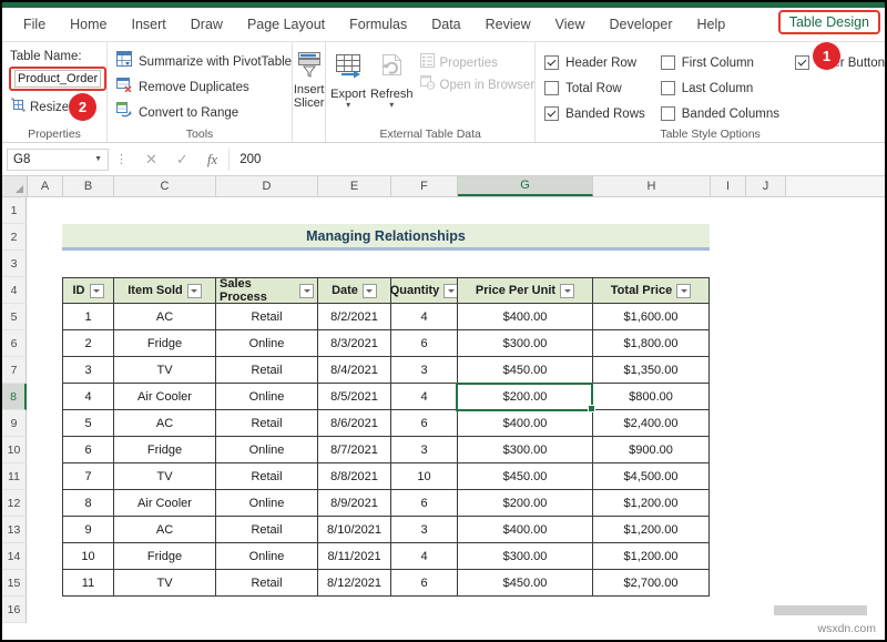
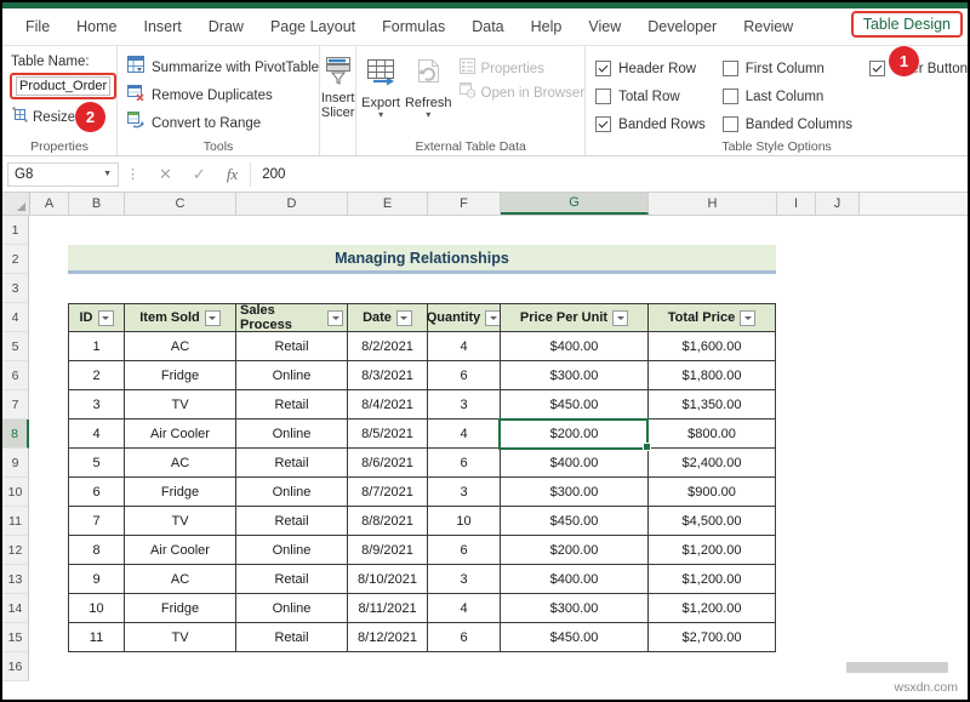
  File
  Home
  Insert
  Draw
  Page Layout
  Formulas
  Data
- Review
+ Help
  View
  Developer
- Help
+ Review
  Table Design
  Table Name:
  Product_Order
  Resize
  Properties
  Summarize with PivotTable
  Remove Duplicates
  Convert to Range
  Tools
  Insert
  Slicer
  Export
  ▾
  Refresh
  ▾
  Properties
  Open in Browser
  External Table Data
  Header Row
  Total Row
  Banded Rows
  First Column
  Last Column
  Banded Columns
  Table Style Options
  1
  2
  G8
  ⋮
  ✕
  ✓
  fx
  200
  A
  B
  C
  D
  E
  F
  G
  H
  I
  J
  1
  2
  3
  4
  5
  6
  7
  8
  9
  10
  11
  12
  13
  14
  15
  16
  Managing Relationships
  ID
  Item Sold
  Sales Process
  Date
  Quantity
  Price Per Unit
  Total Price
  1
  AC
  Retail
  8/2/2021
  4
  $400.00
  $1,600.00
  2
  Fridge
  Online
  8/3/2021
  6
  $300.00
  $1,800.00
  3
  TV
  Retail
  8/4/2021
  3
  $450.00
  $1,350.00
  4
  Air Cooler
  Online
  8/5/2021
  4
  $200.00
  $800.00
  5
  AC
  Retail
  8/6/2021
  6
  $400.00
  $2,400.00
  6
  Fridge
  Online
  8/7/2021
  3
  $300.00
  $900.00
  7
  TV
  Retail
  8/8/2021
  10
  $450.00
  $4,500.00
  8
  Air Cooler
  Online
  8/9/2021
  6
  $200.00
  $1,200.00
  9
  AC
  Retail
  8/10/2021
  3
  $400.00
  $1,200.00
  10
  Fridge
  Online
  8/11/2021
  4
  $300.00
  $1,200.00
  11
  TV
  Retail
  8/12/2021
  6
  $450.00
  $2,700.00
  wsxdn.com
